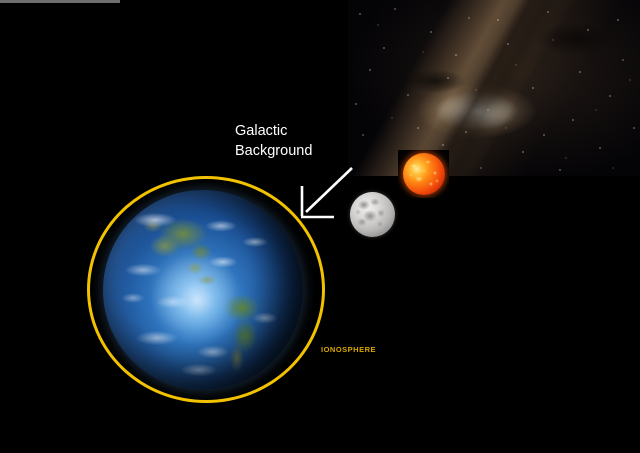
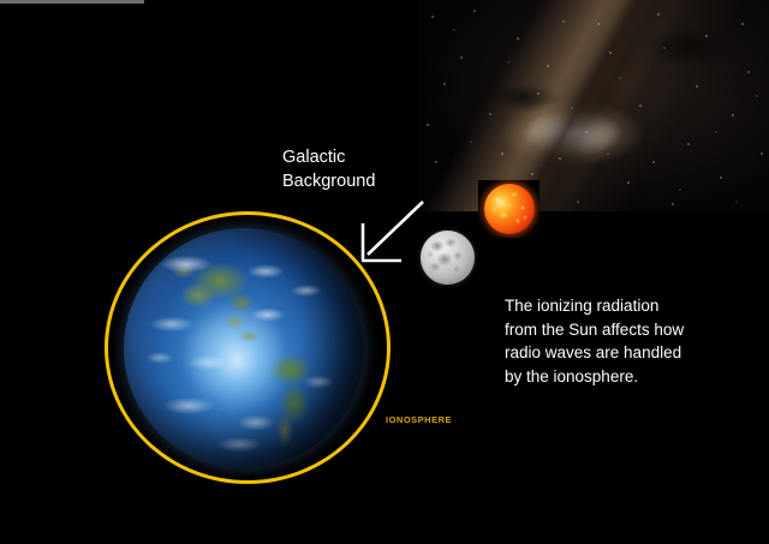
  IONOSPHERE
  Galactic
  Background
+ The ionizing radiation
+ from the Sun affects how
+ radio waves are handled
+ by the ionosphere.
